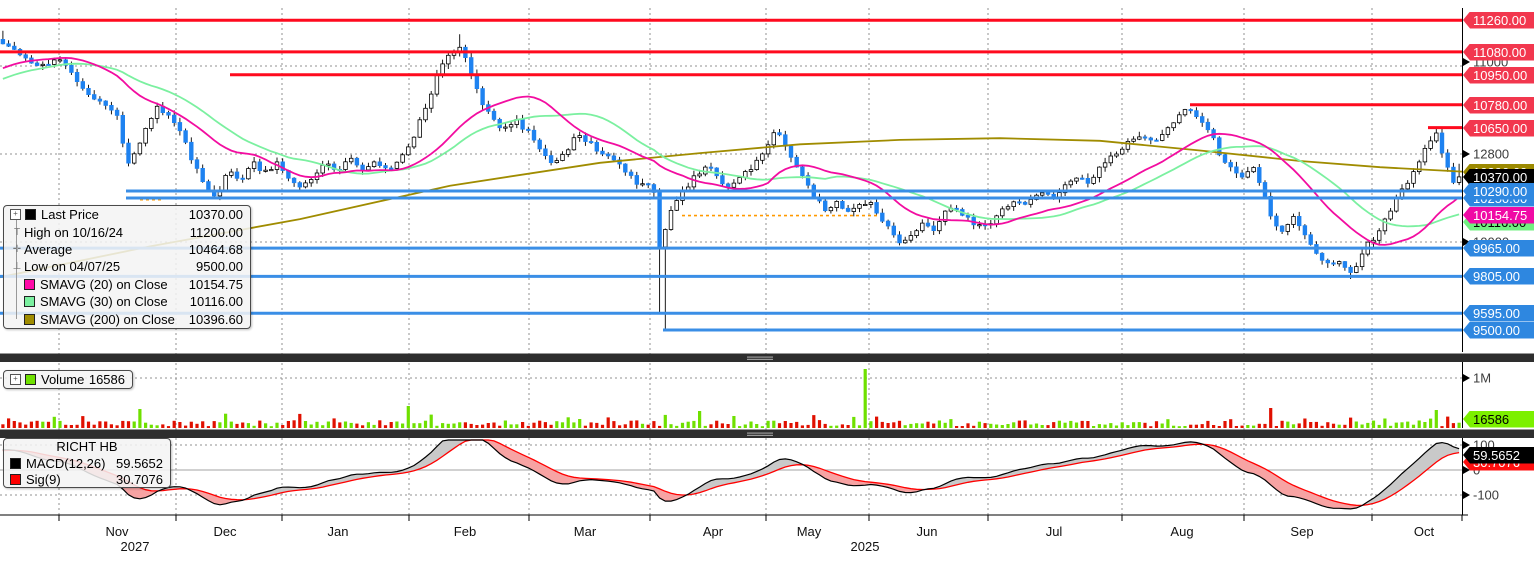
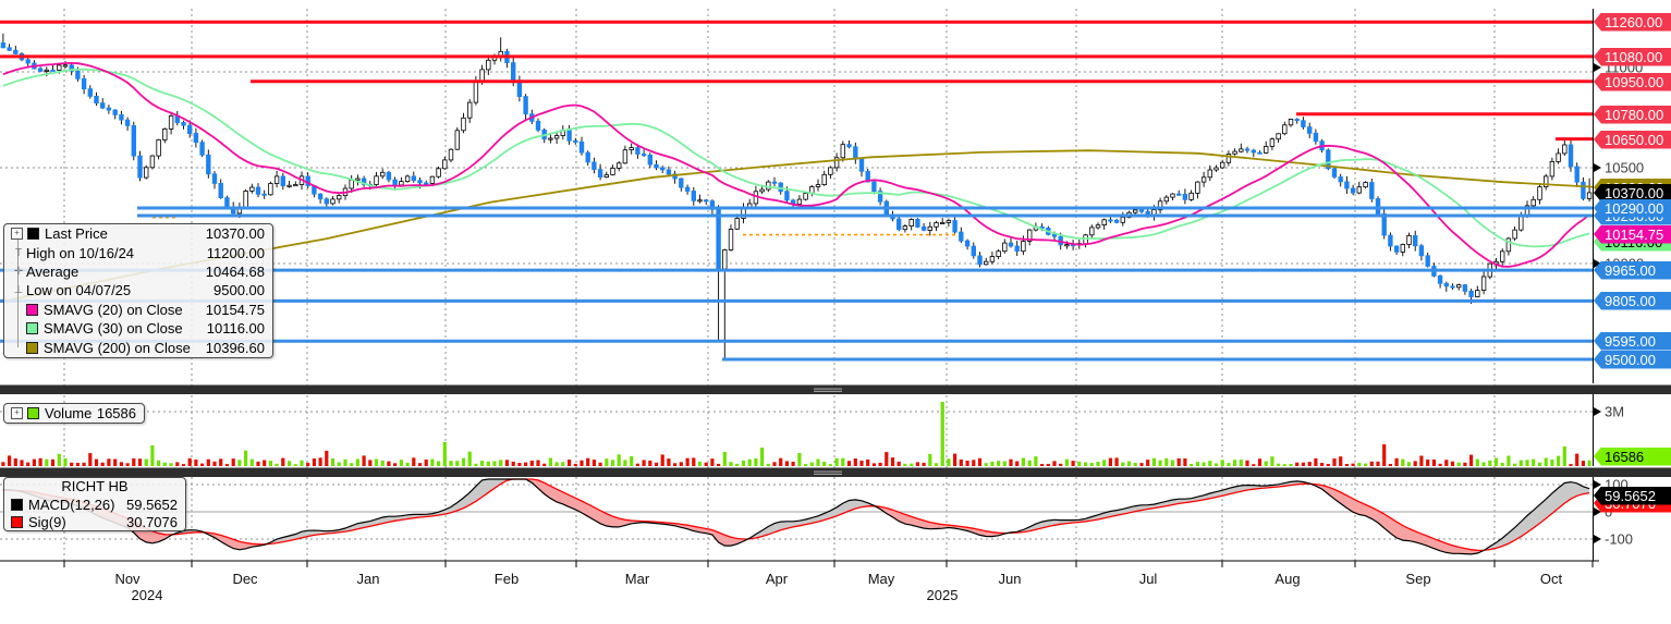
  11000
- 12800
+ 10500
- 1M
+ 3M
  100
  -100
  11260.00
  11080.00
  10950.00
  10780.00
  10650.00
  10370.00
  10290.00
  10154.75
  9965.00
  9805.00
  9595.00
  9500.00
  16586
  59.5652
  +
  Last Price
  10370.00
  T
  High on 10/16/24
  11200.00
  ✛
  Average
  10464.68
  ⊥
  Low on 04/07/25
  9500.00
  SMAVG (20) on Close
  10154.75
  SMAVG (30) on Close
  10116.00
  SMAVG (200) on Close
  10396.60
  +
  Volume
  16586
  RICHT HB
  MACD(12,26)
  59.5652
  Sig(9)
  30.7076
  Nov
  Dec
  Jan
  Feb
  Mar
  Apr
  May
  Jun
  Jul
  Aug
  Sep
  Oct
- 2027
+ 2024
  2025
